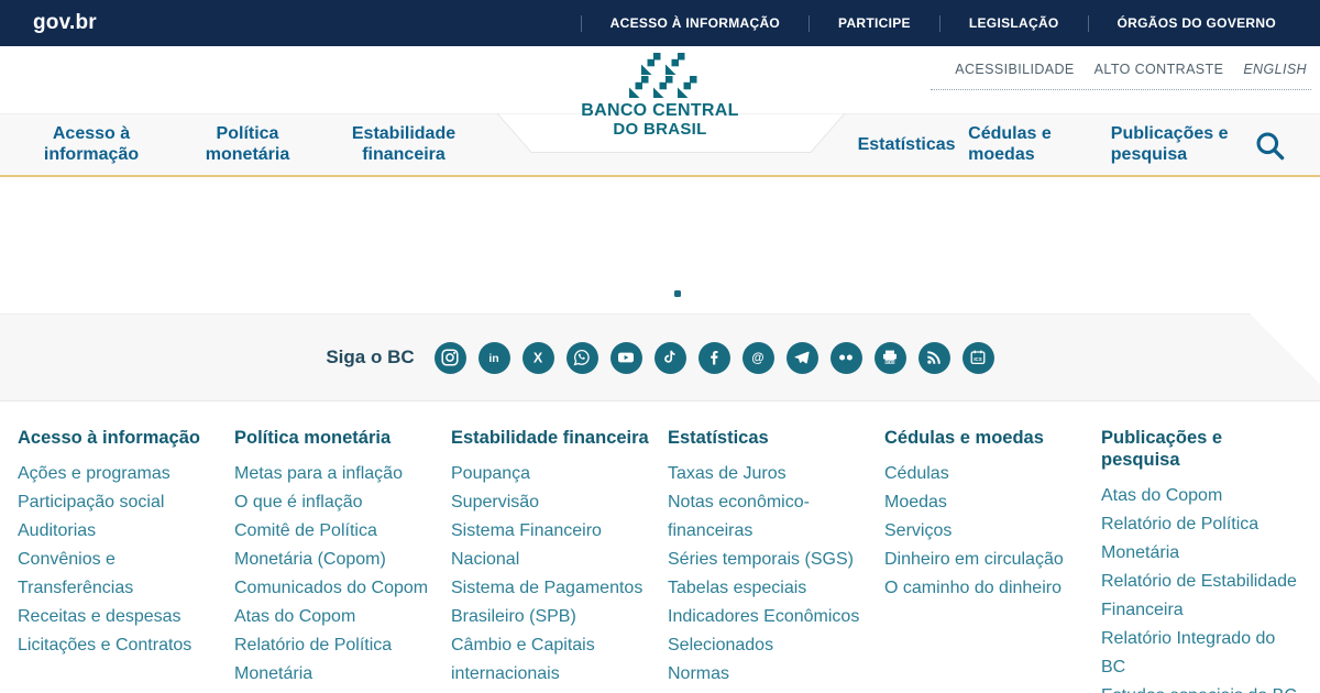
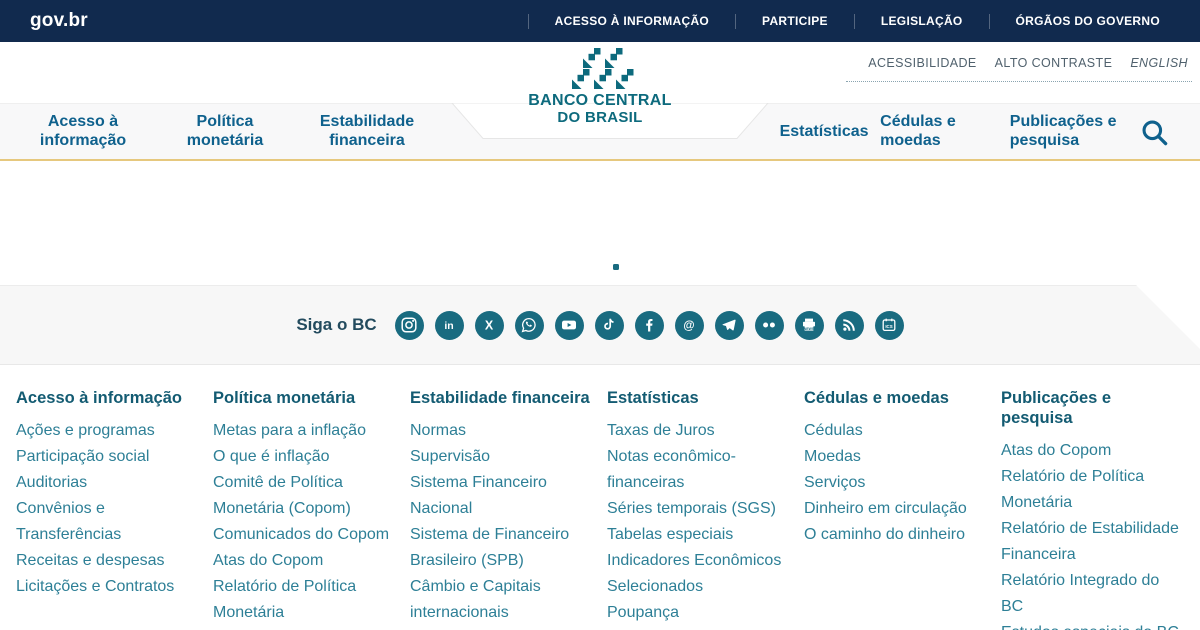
  gov.br
  ACESSO À INFORMAÇÃO
  PARTICIPE
  LEGISLAÇÃO
  ÓRGÃOS DO GOVERNO
  ACESSIBILIDADE ALTO CONTRASTE ENGLISH
  Acesso à informação
  Política monetária
  Estabilidade financeira
  Estatísticas
  Cédulas e moedas
  Publicações e pesquisa
  BANCO CENTRAL
  DO BRASIL
  Siga o BC
  in
  X
  @
  Acesso à informação
  Ações e programas
  Participação social
  Auditorias
  Convênios e Transferências
  Receitas e despesas
  Licitações e Contratos
  Política monetária
  Metas para a inflação
  O que é inflação
  Comitê de Política Monetária (Copom)
  Comunicados do Copom
  Atas do Copom
  Relatório de Política Monetária
  Estabilidade financeira
- Poupança
+ Normas
  Supervisão
  Sistema Financeiro Nacional
- Sistema de Pagamentos Brasileiro (SPB)
+ Sistema de Financeiro Brasileiro (SPB)
  Câmbio e Capitais internacionais
  Estatísticas
  Taxas de Juros
  Notas econômico-financeiras
  Séries temporais (SGS)
  Tabelas especiais
  Indicadores Econômicos Selecionados
- Normas
+ Poupança
  Cédulas e moedas
  Cédulas
  Moedas
  Serviços
  Dinheiro em circulação
  O caminho do dinheiro
  Publicações e pesquisa
  Atas do Copom
  Relatório de Política Monetária
  Relatório de Estabilidade Financeira
  Relatório Integrado do BC
